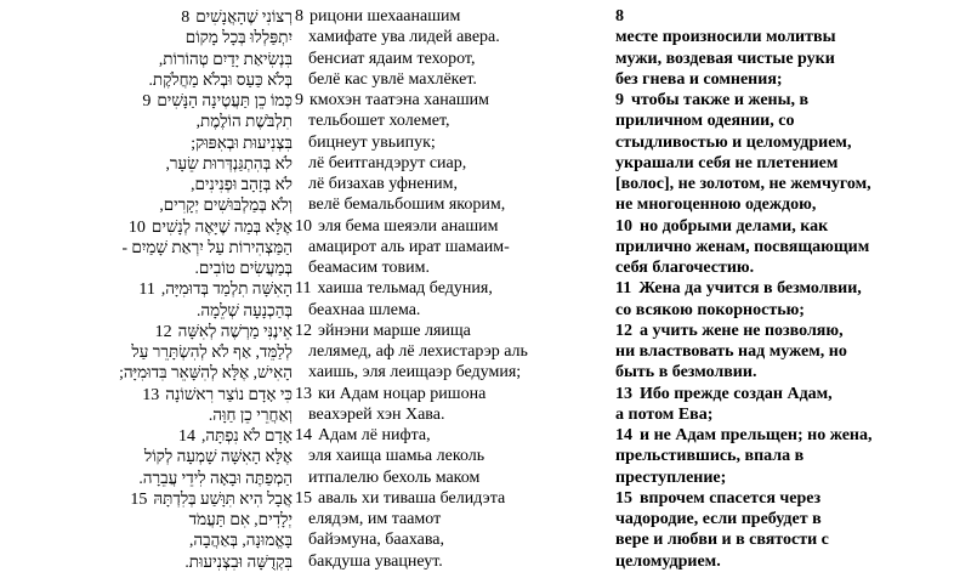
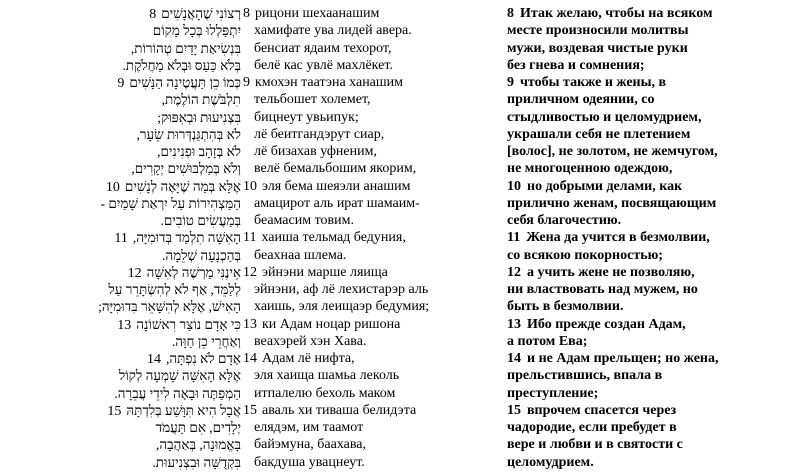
  8
  רְצוֹנִי שֶׁהָאֲנָשִׁים
  יִתְפַּלְלוּ בְּכָל מָקוֹם
  בִּנְשִׂיאַת יָדַיִם טְהוֹרוֹת,
  בְּלֹא כַּעַס וּבְלֹא מַחֲלֹקֶת.
  9
  כְּמוֹ כֵן תַּעֲטֶינָה הַנָּשִׁים
  תִלְבֹּשֶׁת הוֹלֶמֶת,
  בִּצְנִיעוּת וּבְאִפּוּק;
  לֹא בְּהִתְגַּנְדְּרוּת שֵׂעָר,
  לֹא בְּזָהָב וּפְנִינִים,
  וְלֹא בְּמַלְבּוּשִׁים יְקָרִים,
  10
  אֶלָּא בְּמַה שֶׁיָּאֶה לְנָשִׁים
  הַמַּצְהִירוֹת עַל יִרְאַת שָׁמַיִם -
  בְּמַעֲשִׂים טוֹבִים.
  11
  הָאִשָּׁה תִלְמַד בְּדוּמִיָּה,
  בְּהַכְנָעָה שְׁלֵמָה.
  12
  אֵינֶנִּי מַרְשֶׁה לְאִשָּׁה
  לְלַמֵּד, אַף לֹא לְהִשְׂתָּרֵר עַל
  הָאִישׁ, אֶלָּא לְהִשָּׁאֵר בִּדוּמִיָּה;
  13
  כִּי אָדָם נוֹצַר רִאשׁוֹנָה
  וְאַחֲרֵי כֵן חַוָּה.
  14
  אָדָם לֹא נִפְתָּה,
  אֶלָּא הָאִשָּׁה שָׁמְעָה לְקוֹל
  הַמְפַתֶּה וּבָאָה לִידֵי עֲבֵרָה.
  15
  אֲבָל הִיא תִּוָּשַׁע בְּלִדְתָּהּ
  יְלָדִים, אִם תַּעֲמֹד
  בָּאֱמוּנָה, בְּאַהֲבָה,
  בִּקְדֻשָּׁה וּבִצְנִיעוּת.
  8
  рицони шехаанашим
  хамифате ува лидей авера.
  бенсиат ядаим техорот,
  белё кас увлё махлёкет.
  9
  кмохэн таатэна ханашим
  тельбошет холемет,
  бицнеут увьипук;
  лё беитгандэрут сиар,
  лё бизахав уфненим,
  велё бемальбошим якорим,
  10
  эля бема шеяэли анашим
  амацирот аль ират шамаим-
  беамасим товим.
  11
  хаиша тельмад бедуния,
  беахнаа шлема.
  12
  эйнэни марше ляища
- лелямед, аф лё лехистарэр аль
+ эйнэни, аф лё лехистарэр аль
  хаишь, эля леищаэр бедумия;
  13
  ки Адам ноцар ришона
  веахэрей хэн Хава.
  14
  Адам лё нифта,
  эля хаища шамьа леколь
  итпалелю бехоль маком
  15
  аваль хи тиваша белидэта
  елядэм, им таамот
  байэмуна, баахава,
  бакдуша увацнеут.
  8
+ Итак желаю, чтобы на всяком
  месте произносили молитвы
  мужи, воздевая чистые руки
  без гнева и сомнения;
  9
  чтобы также и жены, в
  приличном одеянии, со
  стыдливостью и целомудрием,
  украшали себя не плетением
  [волос], не золотом, не жемчугом,
  не многоценною одеждою,
  10
  но добрыми делами, как
  прилично женам, посвящающим
  себя благочестию.
  11
  Жена да учится в безмолвии,
  со всякою покорностью;
  12
  а учить жене не позволяю,
  ни властвовать над мужем, но
  быть в безмолвии.
  13
  Ибо прежде создан Адам,
  а потом Ева;
  14
  и не Адам прельщен; но жена,
  прельстившись, впала в
  преступление;
  15
  впрочем спасется через
  чадородие, если пребудет в
  вере и любви и в святости с
  целомудрием.
